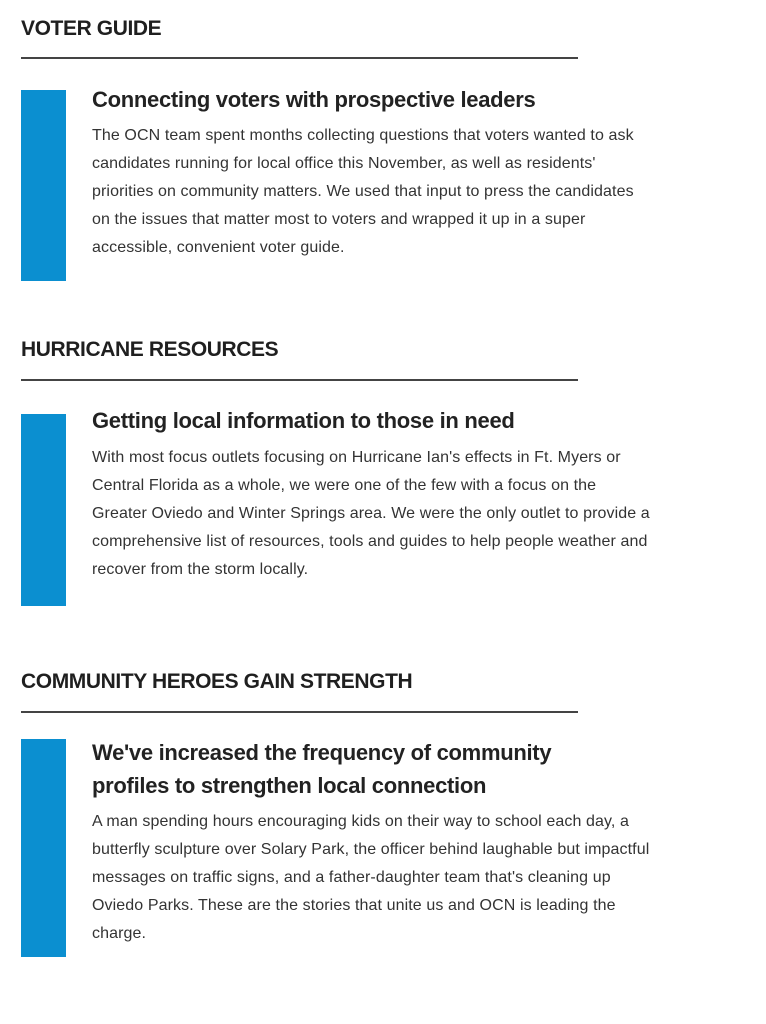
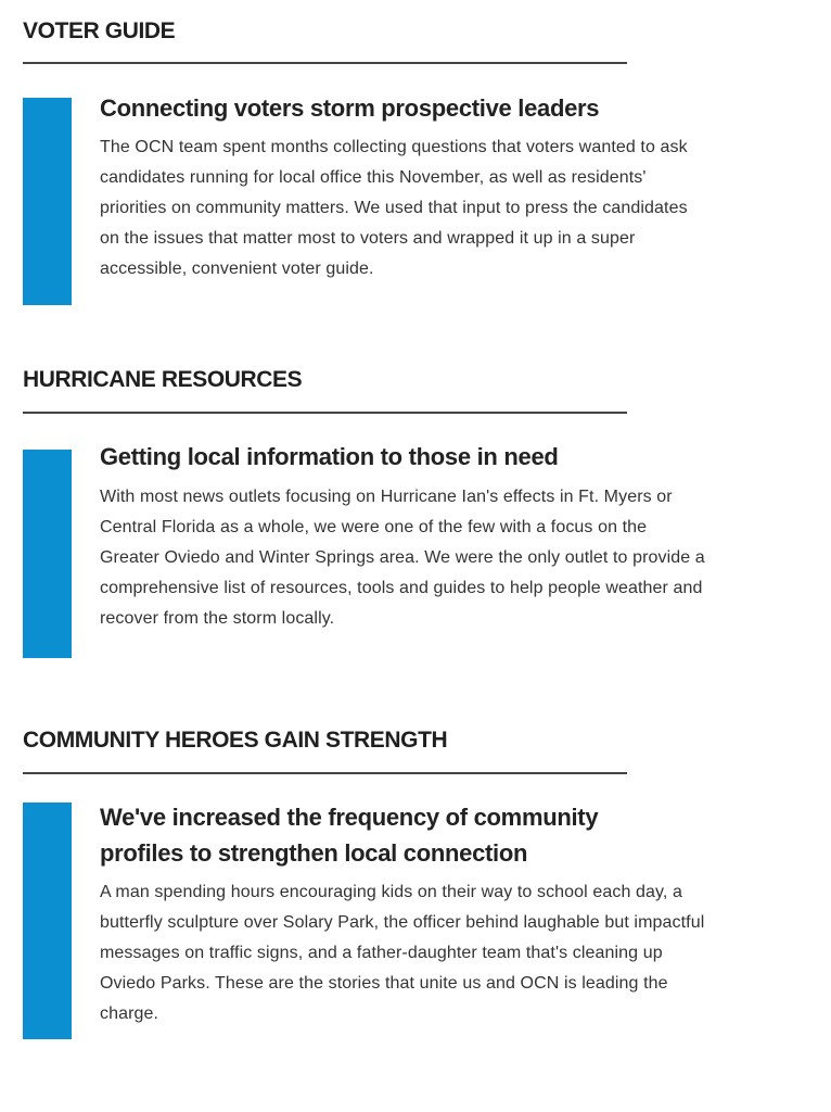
  VOTER GUIDE
- Connecting voters with prospective leaders
+ Connecting voters storm prospective leaders
  The OCN team spent months collecting questions that voters wanted to ask candidates running for local office this November, as well as residents' priorities on community matters. We used that input to press the candidates on the issues that matter most to voters and wrapped it up in a super accessible, convenient voter guide.
  HURRICANE RESOURCES
  Getting local information to those in need
- With most focus outlets focusing on Hurricane Ian's effects in Ft. Myers or Central Florida as a whole, we were one of the few with a focus on the Greater Oviedo and Winter Springs area. We were the only outlet to provide a comprehensive list of resources, tools and guides to help people weather and recover from the storm locally.
+ With most news outlets focusing on Hurricane Ian's effects in Ft. Myers or Central Florida as a whole, we were one of the few with a focus on the Greater Oviedo and Winter Springs area. We were the only outlet to provide a comprehensive list of resources, tools and guides to help people weather and recover from the storm locally.
  COMMUNITY HEROES GAIN STRENGTH
  We've increased the frequency of community profiles to strengthen local connection
  A man spending hours encouraging kids on their way to school each day, a butterfly sculpture over Solary Park, the officer behind laughable but impactful messages on traffic signs, and a father-daughter team that's cleaning up Oviedo Parks. These are the stories that unite us and OCN is leading the charge.
